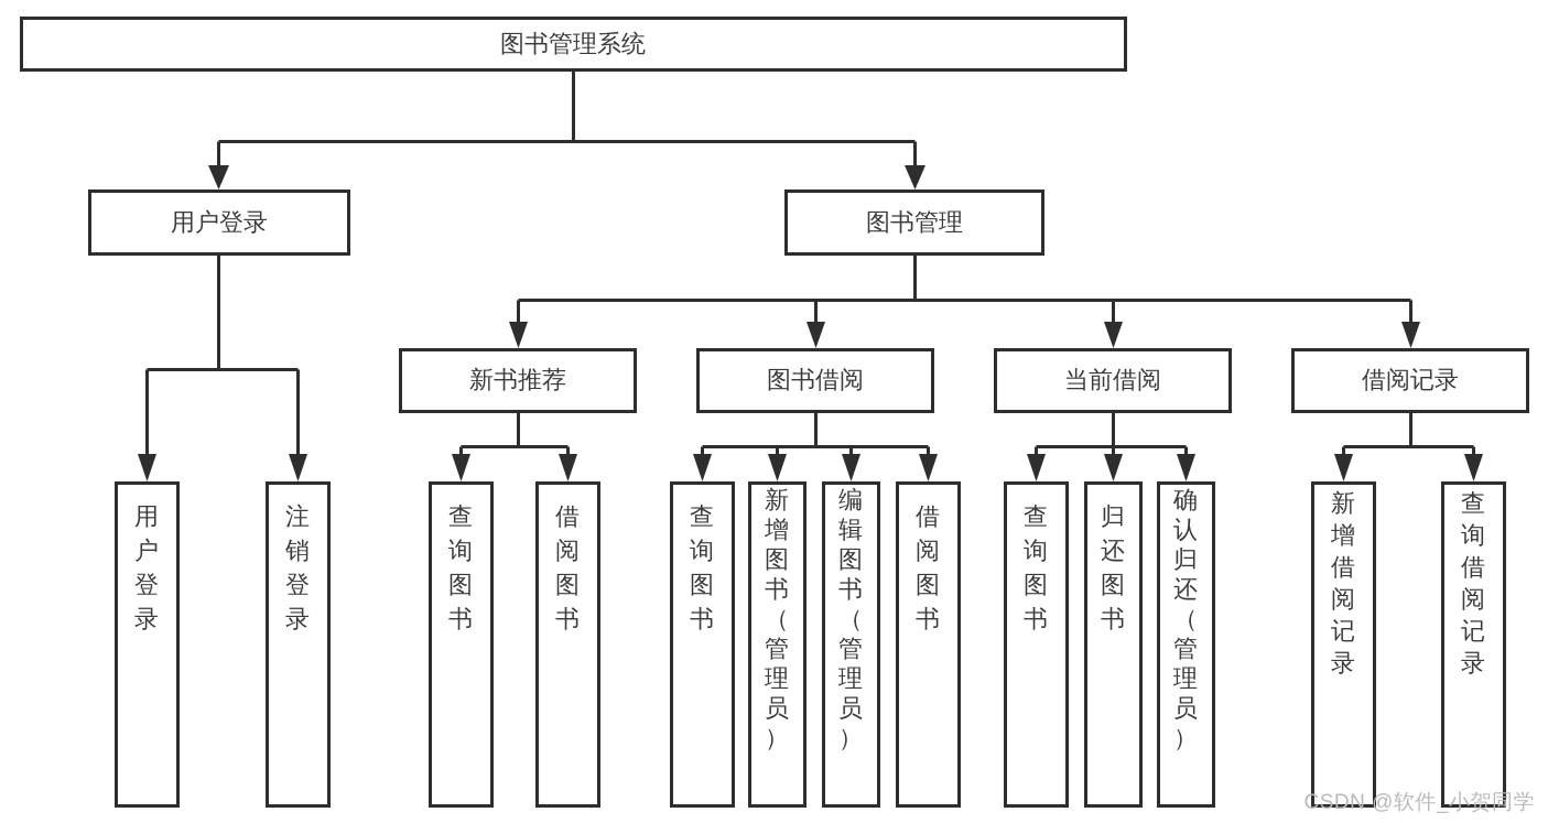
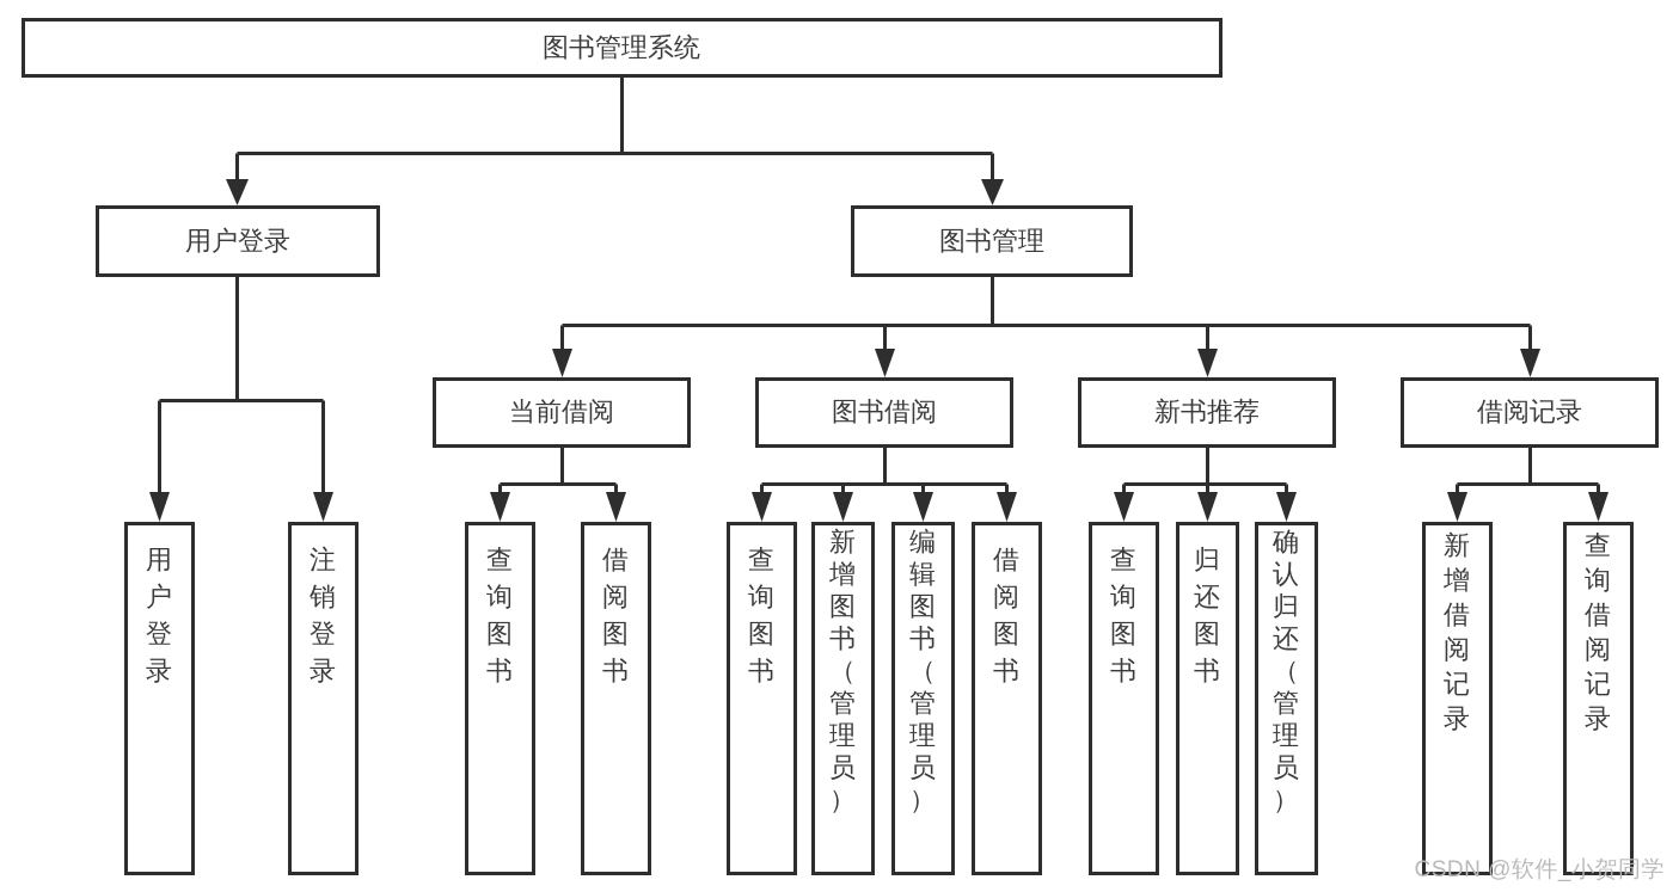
  图书管理系统
  用户登录
  图书管理
- 新书推荐
+ 当前借阅
  图书借阅
- 当前借阅
+ 新书推荐
  借阅记录
  用户登录
  注销登录
  查询图书
  借阅图书
  查询图书
  新增图书（管理员）
  编辑图书（管理员）
  借阅图书
  查询图书
  归还图书
  确认归还（管理员）
  新增借阅记录
  查询借阅记录
  CSDN @软件_小贺同学
